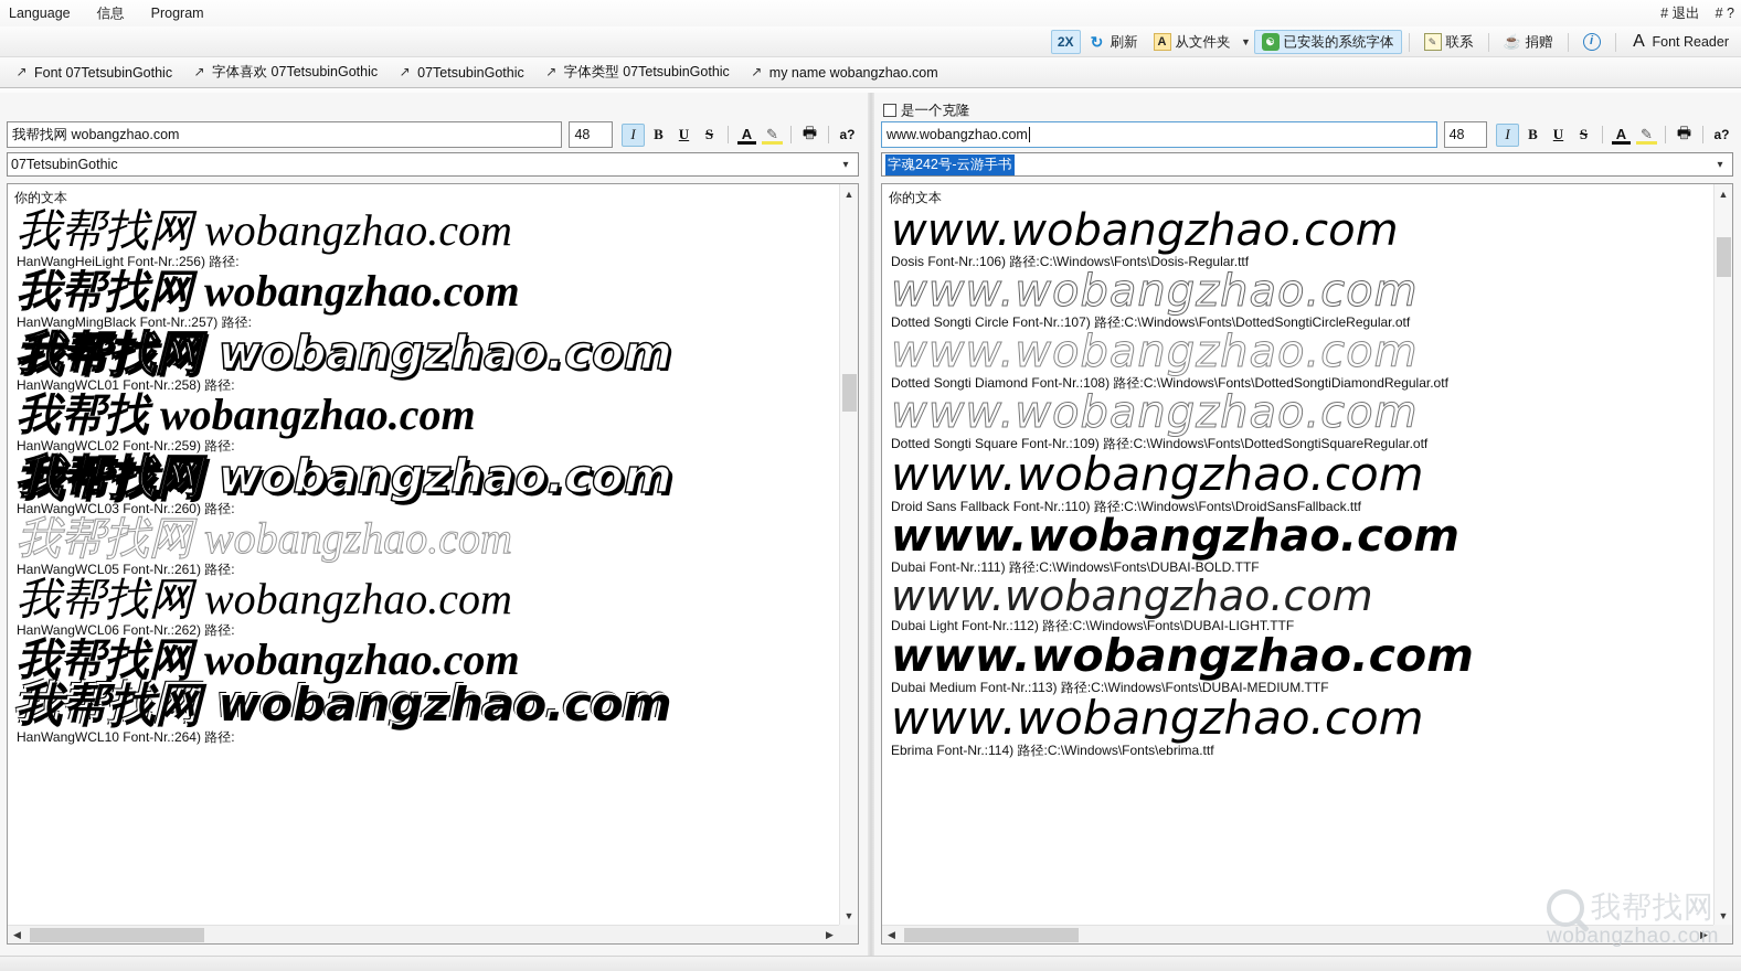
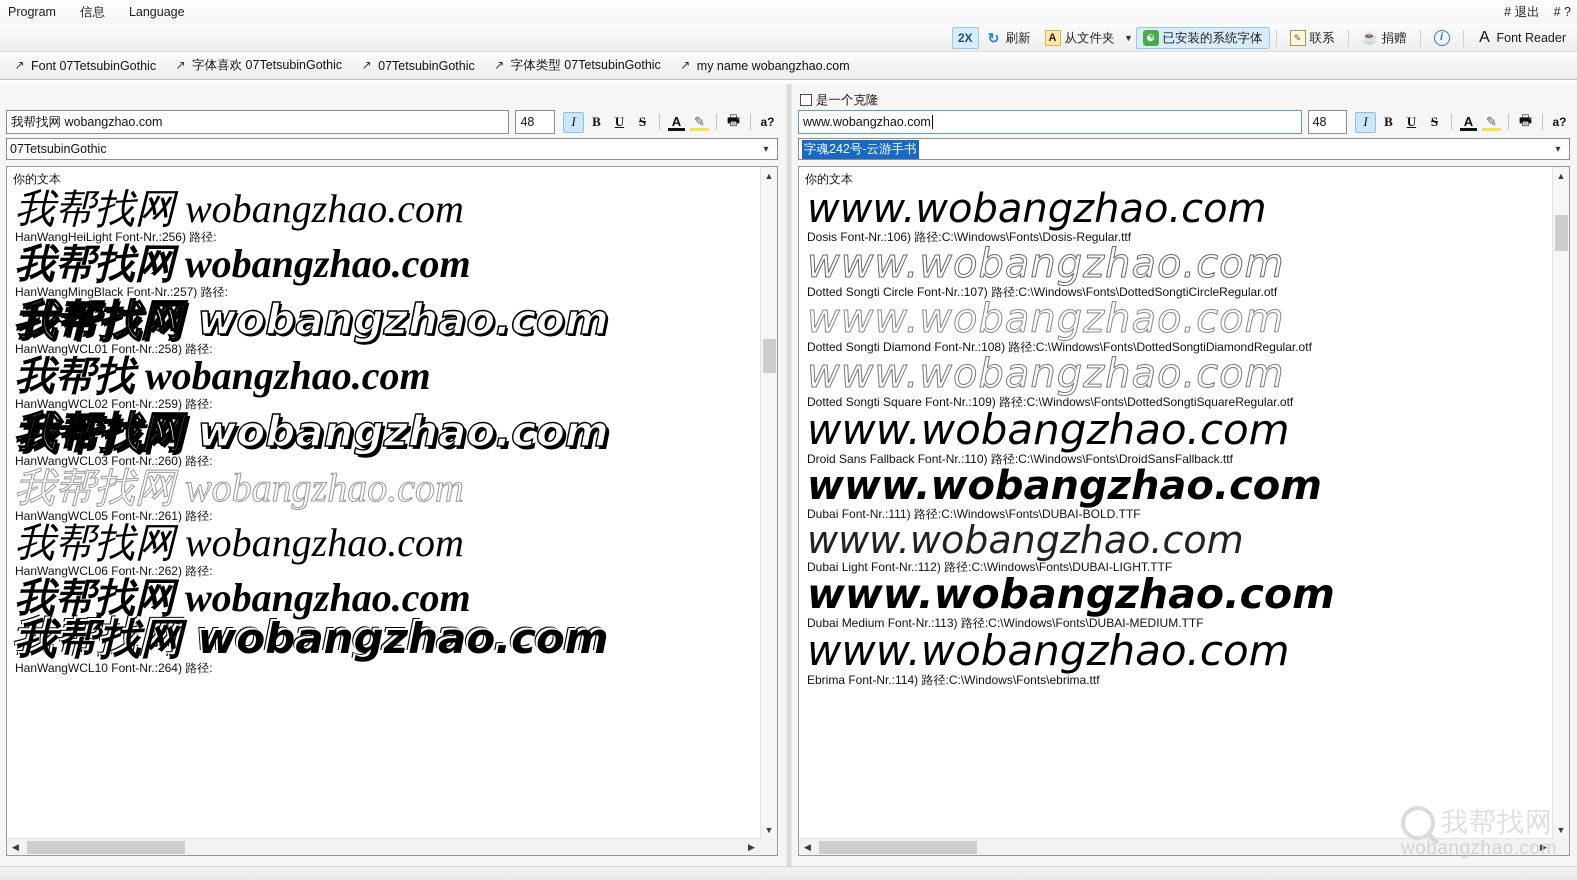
- Language
+ Program
  信息
- Program
+ Language
  # 退出
  # ?
  2X
  ↻
  刷新
  A
  从文件夹
  ▼
  ☯
  已安装的系统字体
  ✎
  联系
  ☕
  捐赠
  i
  A
  Font Reader
  ↗
  Font 07TetsubinGothic
  ↗
  字体喜欢 07TetsubinGothic
  ↗
  07TetsubinGothic
  ↗
  字体类型 07TetsubinGothic
  ↗
  my name wobangzhao.com
  我帮找网 wobangzhao.com
  48
  I
  B
  U
  S
  A
  ✎
  🖶
  a?
  07TetsubinGothic
  ▾
  你的文本
  我帮找网 wobangzhao.com
  HanWangHeiLight Font-Nr.:256) 路径:
  我帮找网 wobangzhao.com
  HanWangMingBlack Font-Nr.:257) 路径:
  我帮找网 wobangzhao.com
  HanWangWCL01 Font-Nr.:258) 路径:
  我帮找 wobangzhao.com
  HanWangWCL02 Font-Nr.:259) 路径:
  我帮找网 wobangzhao.com
  HanWangWCL03 Font-Nr.:260) 路径:
  我帮找网 wobangzhao.com
  HanWangWCL05 Font-Nr.:261) 路径:
  我帮找网 wobangzhao.com
  HanWangWCL06 Font-Nr.:262) 路径:
  我帮找网 wobangzhao.com
  我帮找网 wobangzhao.com
  HanWangWCL10 Font-Nr.:264) 路径:
  ▲
  ▼
  ◀
  ▶
  是一个克隆
  www.wobangzhao.com
  48
  I
  B
  U
  S
  A
  ✎
  🖶
  a?
  字魂242号-云游手书
  ▾
  你的文本
  www.wobangzhao.com
  Dosis Font-Nr.:106) 路径:C:\Windows\Fonts\Dosis-Regular.ttf
  www.wobangzhao.com
  Dotted Songti Circle Font-Nr.:107) 路径:C:\Windows\Fonts\DottedSongtiCircleRegular.otf
  www.wobangzhao.com
  Dotted Songti Diamond Font-Nr.:108) 路径:C:\Windows\Fonts\DottedSongtiDiamondRegular.otf
  www.wobangzhao.com
  Dotted Songti Square Font-Nr.:109) 路径:C:\Windows\Fonts\DottedSongtiSquareRegular.otf
  www.wobangzhao.com
  Droid Sans Fallback Font-Nr.:110) 路径:C:\Windows\Fonts\DroidSansFallback.ttf
  www.wobangzhao.com
  Dubai Font-Nr.:111) 路径:C:\Windows\Fonts\DUBAI-BOLD.TTF
  www.wobangzhao.com
  Dubai Light Font-Nr.:112) 路径:C:\Windows\Fonts\DUBAI-LIGHT.TTF
  www.wobangzhao.com
  Dubai Medium Font-Nr.:113) 路径:C:\Windows\Fonts\DUBAI-MEDIUM.TTF
  www.wobangzhao.com
  Ebrima Font-Nr.:114) 路径:C:\Windows\Fonts\ebrima.ttf
  ▲
  ▼
  ◀
  ▶
  我帮找网
  wobangzhao.com
